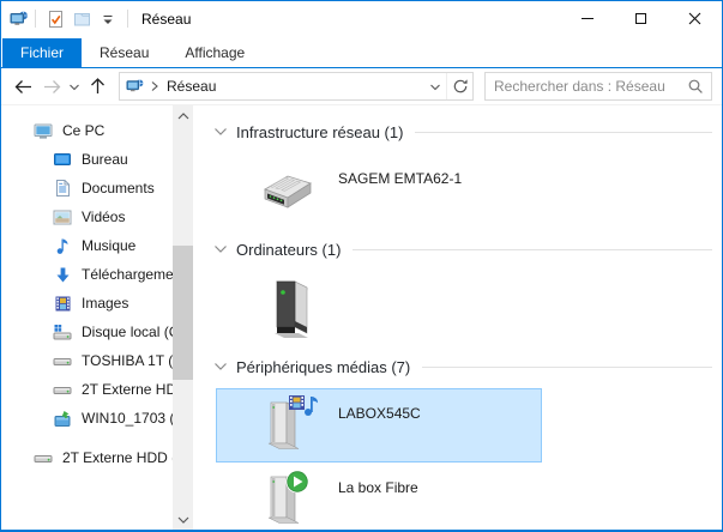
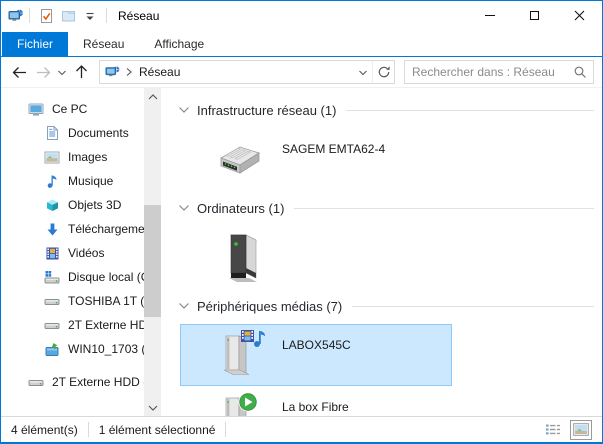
  Réseau
  Fichier
  Réseau
  Affichage
  Réseau
  Rechercher dans : Réseau
  Ce PC
- Bureau
  Documents
- Vidéos
+ Images
  Musique
+ Objets 3D
  Téléchargeme
- Images
+ Vidéos
  Disque local (
  TOSHIBA 1T (
  2T Externe HD
  WIN10_1703
  2T Externe HDD
  Infrastructure réseau (1)
- SAGEM EMTA62-1
+ SAGEM EMTA62-4
  Ordinateurs (1)
  Périphériques médias (7)
  LABOX545C
  La box Fibre
+ 4 élément(s)
+ 1 élément sélectionné
